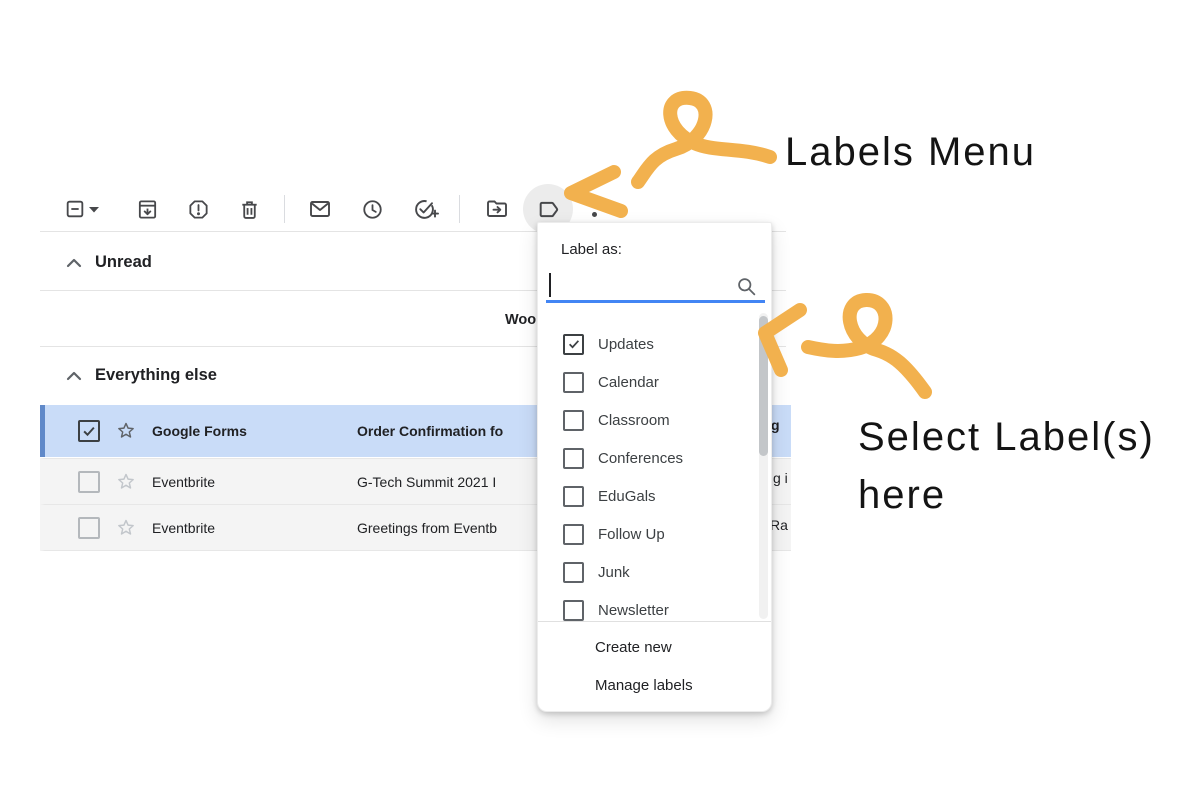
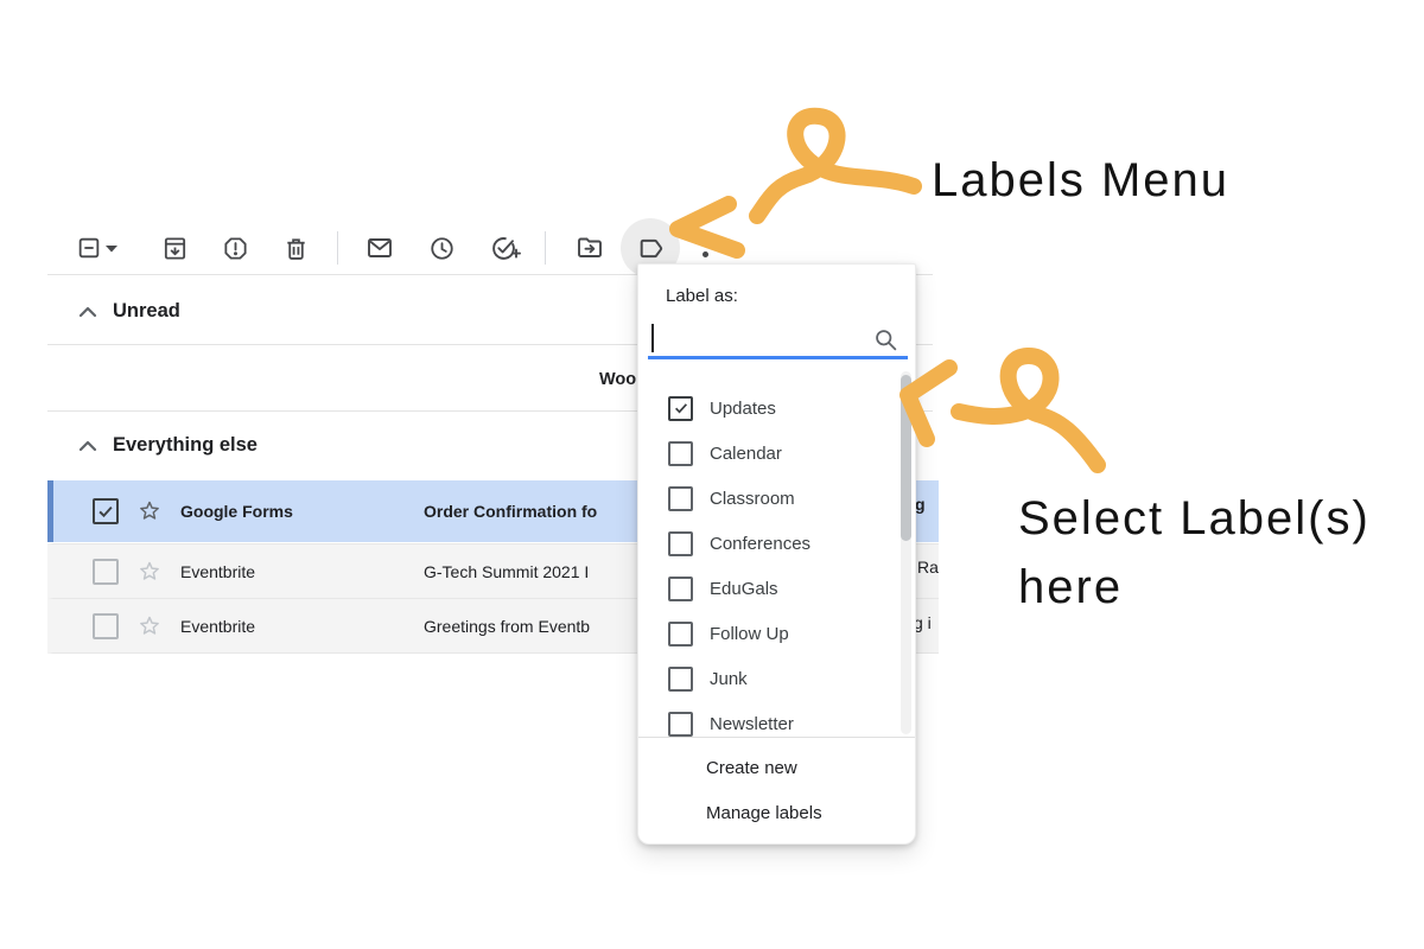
  Unread
  Woo
  Everything else
  Google Forms
  Order Confirmation fo
  g
  Eventbrite
  G-Tech Summit 2021 I
- g i
+ Ra
  Eventbrite
  Greetings from Eventb
- Ra
+ g i
  Label as:
  Updates
  Calendar
  Classroom
  Conferences
  EduGals
  Follow Up
  Junk
  Newsletter
  Create new
  Manage labels
  Labels Menu
  Select Label(s)
  here
